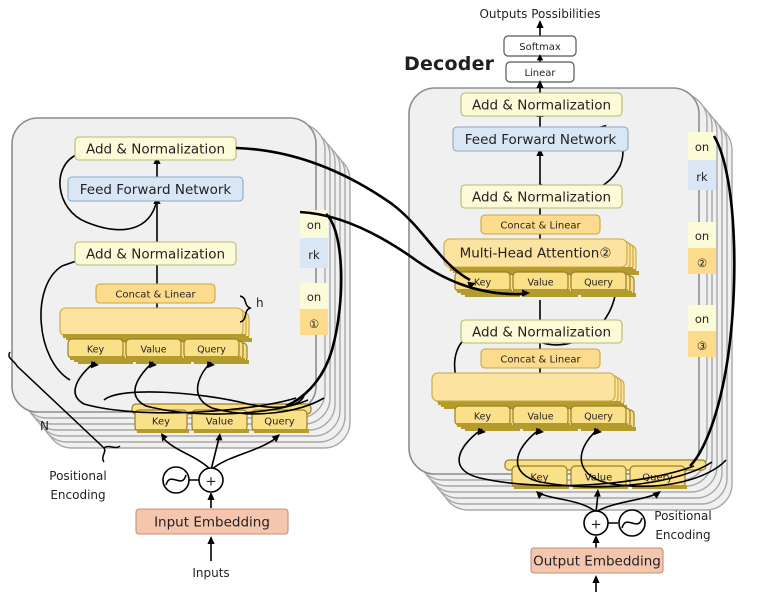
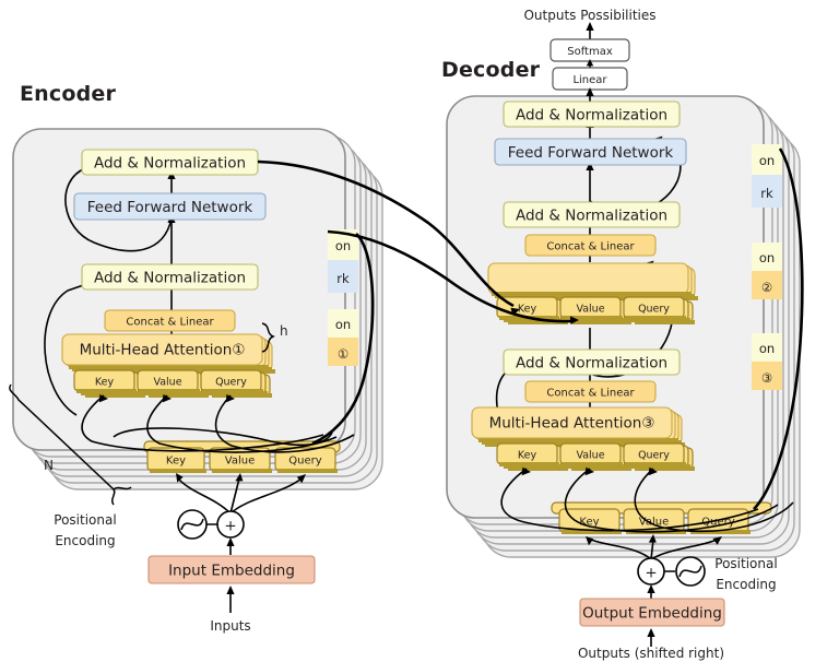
  on
  rk
  on
  ①
+ Encoder
  Add & Normalization
  Feed Forward Network
  Add & Normalization
  Concat & Linear
+ Multi-Head Attention①
  Key
  Value
  Query
  h
  Key
  Value
  Query
  N
  +
  Positional
  Encoding
  Input Embedding
  Inputs
  on
  rk
  on
  ②
  on
  ③
  Decoder
  Outputs Possibilities
  Softmax
  Linear
  Add & Normalization
  Feed Forward Network
  Add & Normalization
  Concat & Linear
- Multi-Head Attention②
  Key
  Value
  Query
  Add & Normalization
  Concat & Linear
+ Multi-Head Attention③
  Key
  Value
  Query
  Key
  Vlue
  +
  Positional
  Encoding
  Output Embedding
+ Outputs (shifted right)
